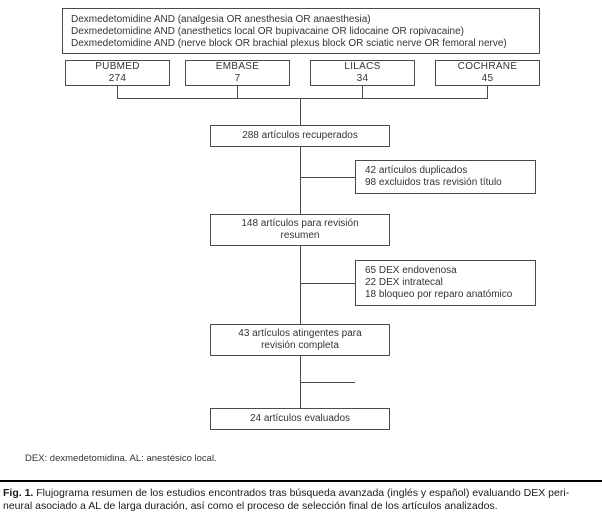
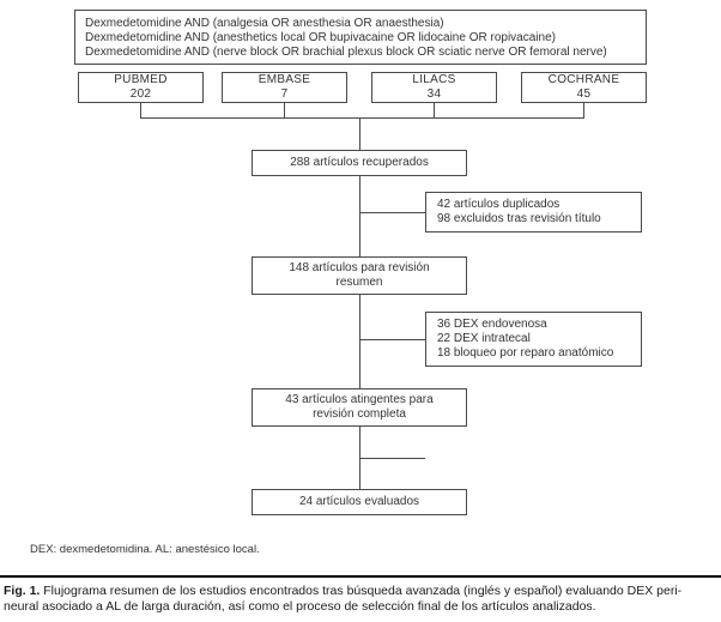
  Dexmedetomidine AND (analgesia OR anesthesia OR anaesthesia)
  Dexmedetomidine AND (anesthetics local OR bupivacaine OR lidocaine OR ropivacaine)
  Dexmedetomidine AND (nerve block OR brachial plexus block OR sciatic nerve OR femoral nerve)
  PUBMED
- 274
+ 202
  EMBASE
  7
  LILACS
  34
  COCHRANE
  45
  288 artículos recuperados
  42 artículos duplicados
  98 excluidos tras revisión título
  148 artículos para revisión
  resumen
- 65 DEX endovenosa
+ 36 DEX endovenosa
  22 DEX intratecal
  18 bloqueo por reparo anatómico
  43 artículos atingentes para
  revisión completa
  24 artículos evaluados
  DEX: dexmedetomidina. AL: anestésico local.
  Fig. 1. Flujograma resumen de los estudios encontrados tras búsqueda avanzada (inglés y español) evaluando DEX peri-
  neural asociado a AL de larga duración, así como el proceso de selección final de los artículos analizados.
